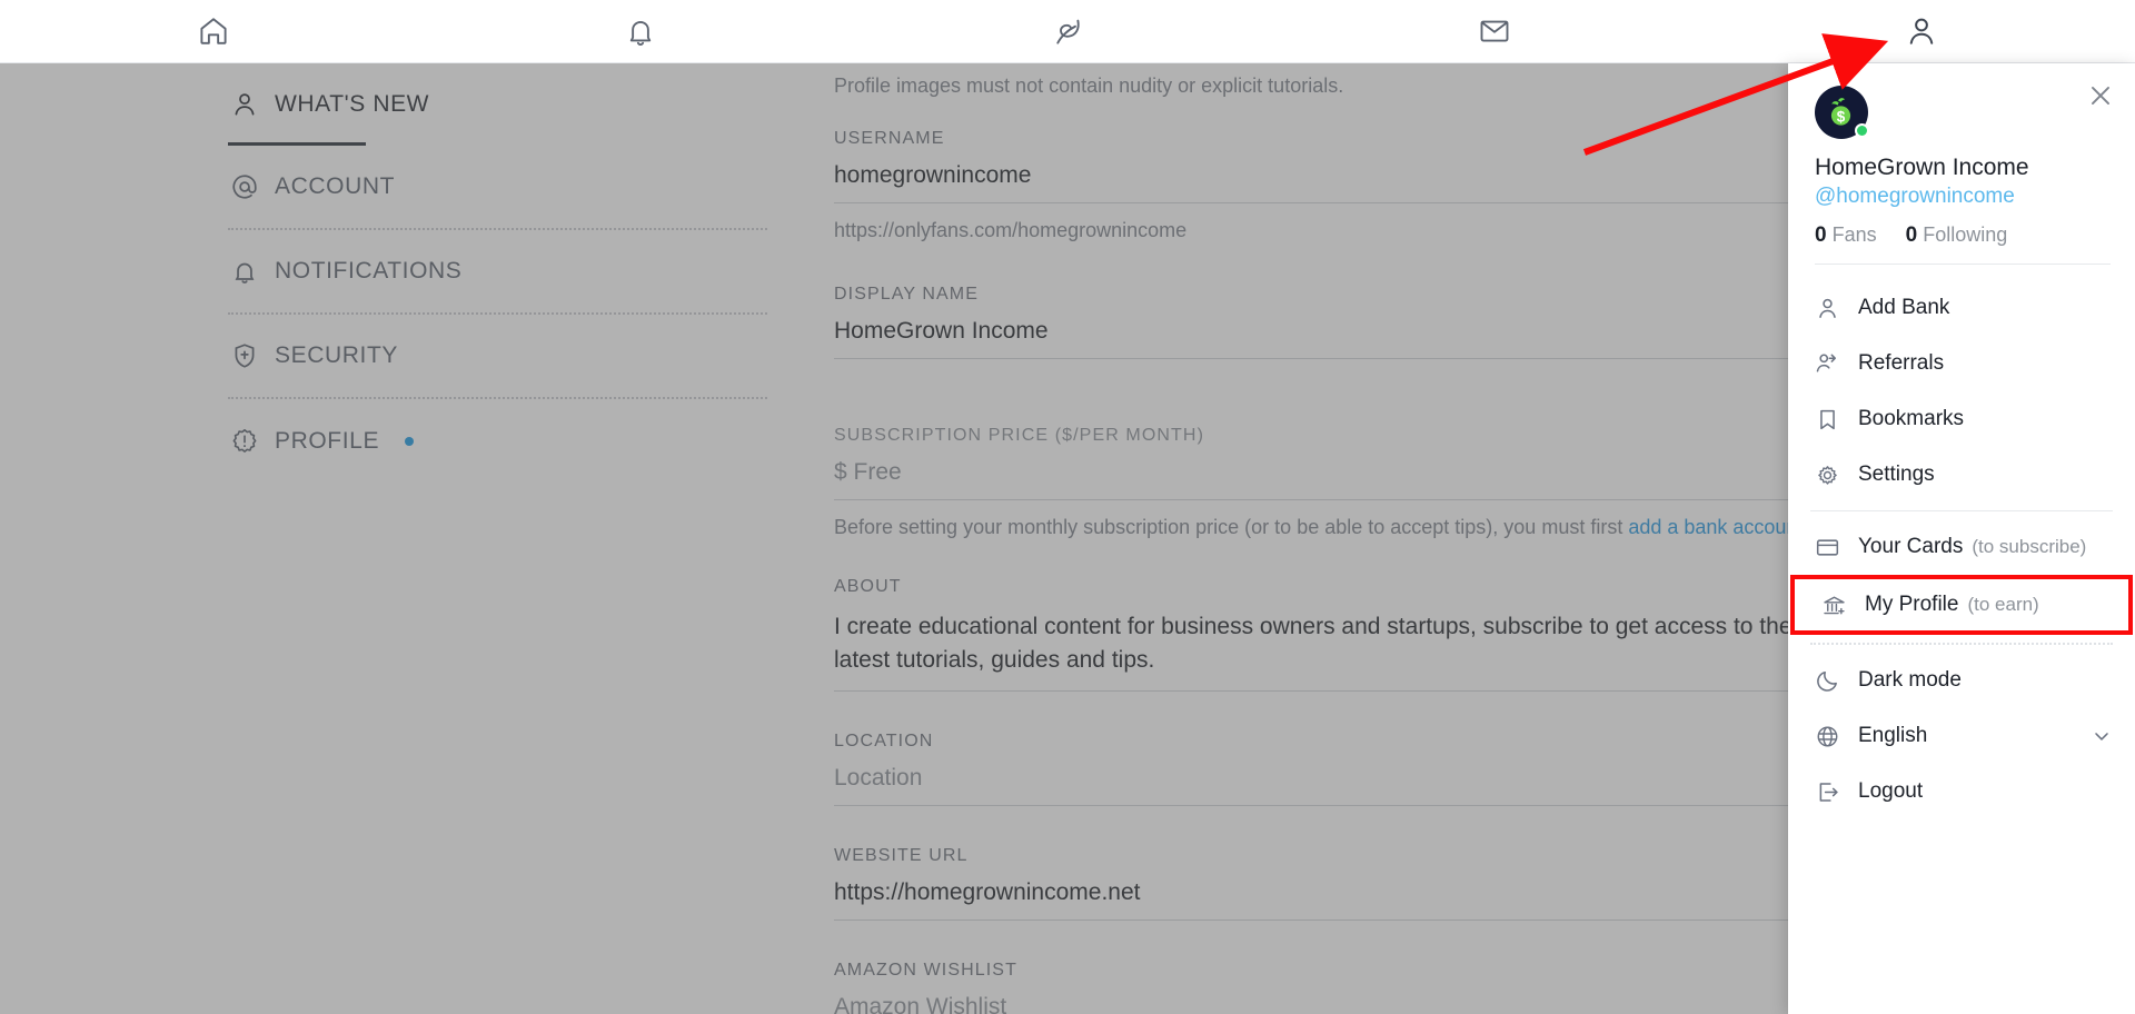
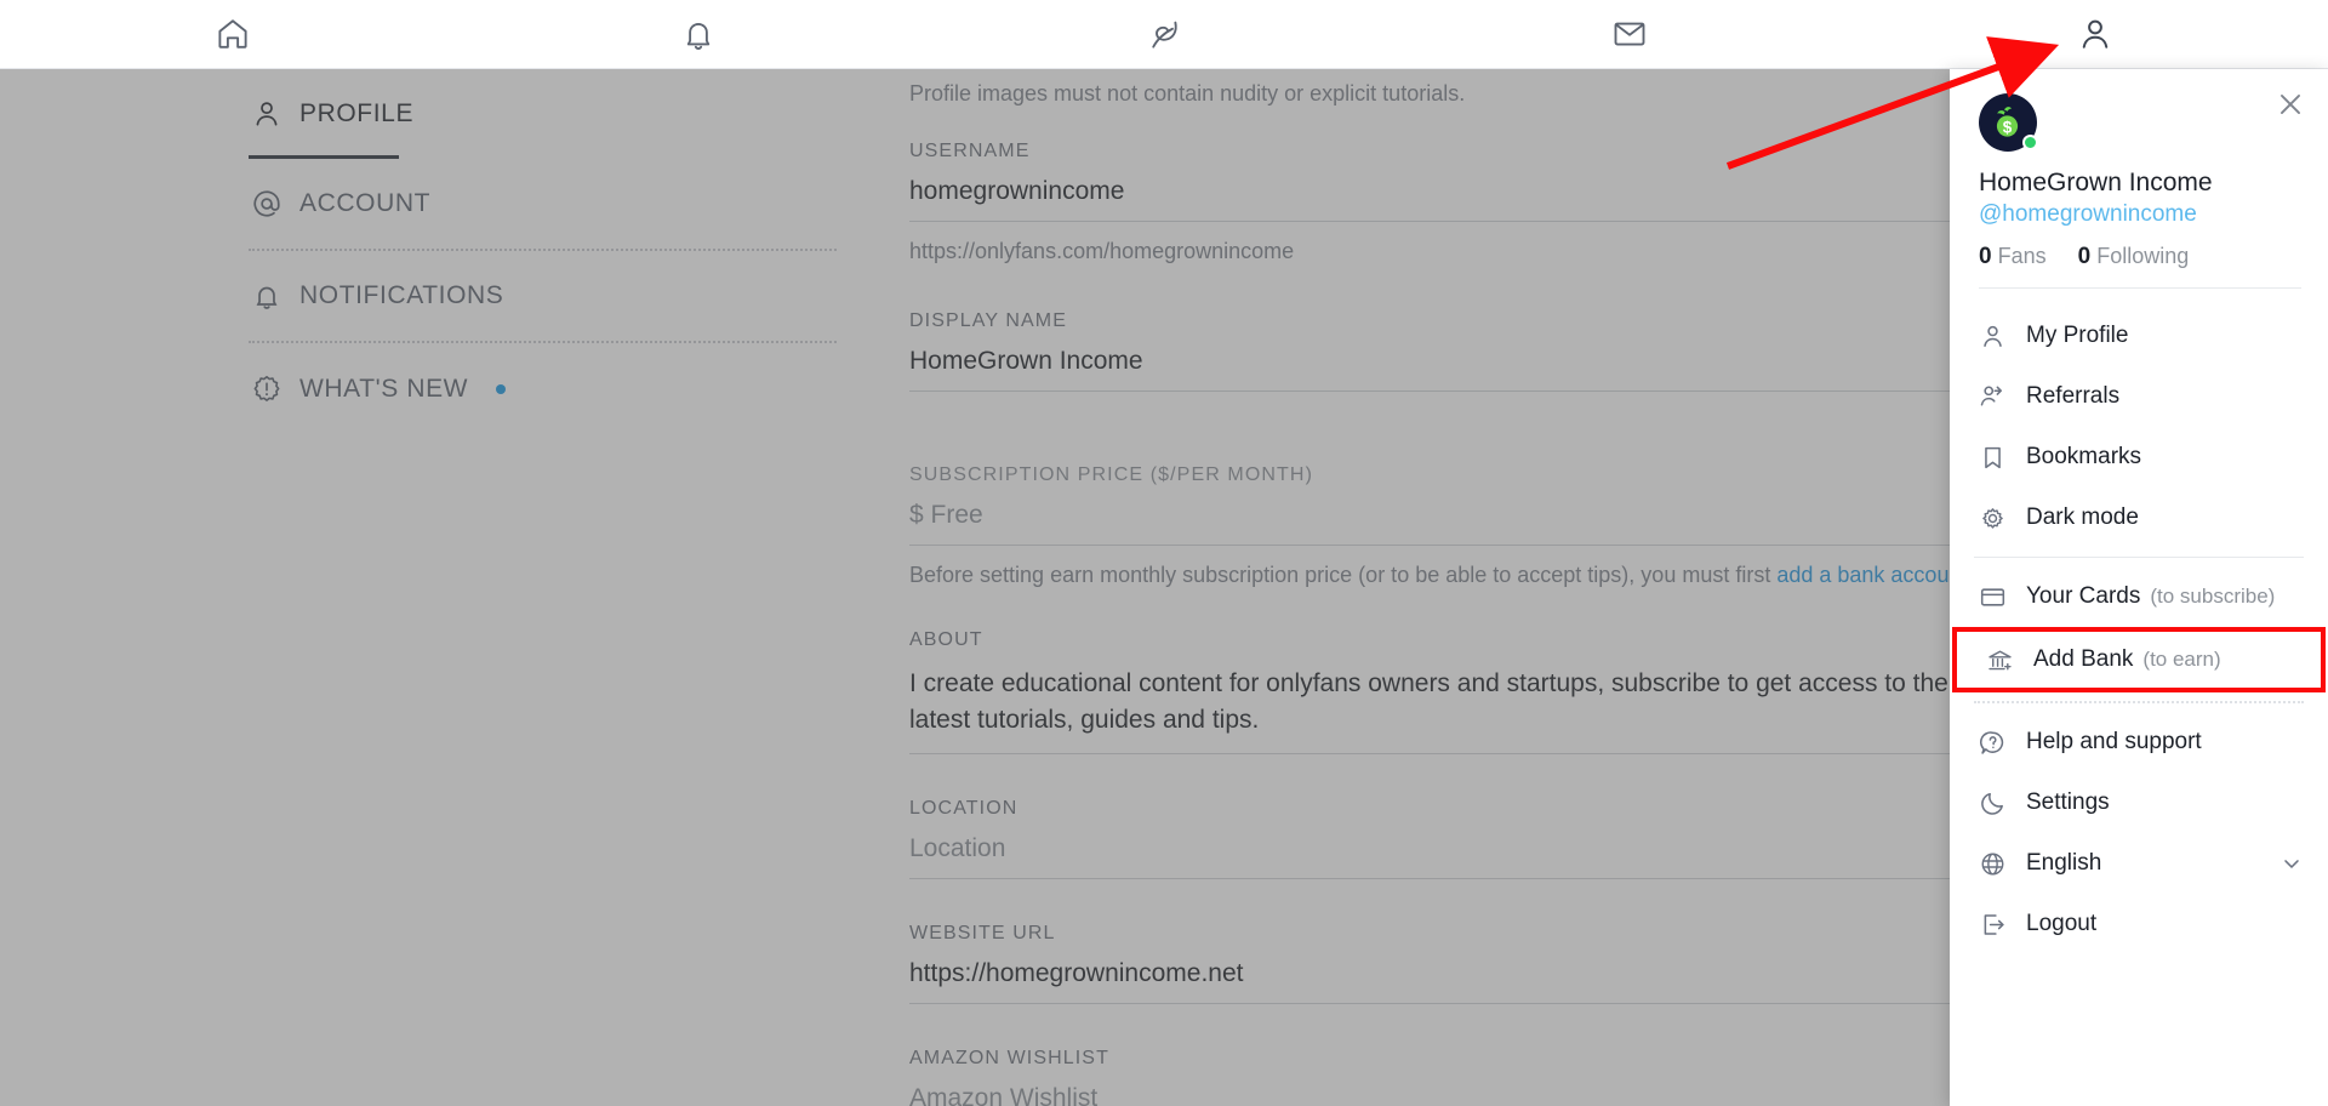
- WHAT'S NEW
+ PROFILE
  ACCOUNT
  NOTIFICATIONS
- SECURITY
- PROFILE
+ WHAT'S NEW
  Profile images must not contain nudity or explicit tutorials.
  USERNAME
  homegrownincome
  https://onlyfans.com/homegrownincome
  DISPLAY NAME
  HomeGrown Income
  SUBSCRIPTION PRICE ($/PER MONTH)
  $ Free
- Before setting your monthly subscription price (or to be able to accept tips), you must first add a bank accou
+ Before setting earn monthly subscription price (or to be able to accept tips), you must first add a bank accou
  ABOUT
- I create educational content for business owners and startups, subscribe to get access to the latest tutorials, guides and tips.
+ I create educational content for onlyfans owners and startups, subscribe to get access to the latest tutorials, guides and tips.
  LOCATION
  Location
  WEBSITE URL
  https://homegrownincome.net
  AMAZON WISHLIST
  Amazon Wishlist
  $
  HomeGrown Income
  @homegrownincome
  0 Fans 0 Following
- Add Bank
+ My Profile
  Referrals
  Bookmarks
- Settings
+ Dark mode
  Your Cards
  (to subscribe)
- My Profile
+ Add Bank
  (to earn)
+ Help and support
- Dark mode
+ Settings
  English
  Logout
